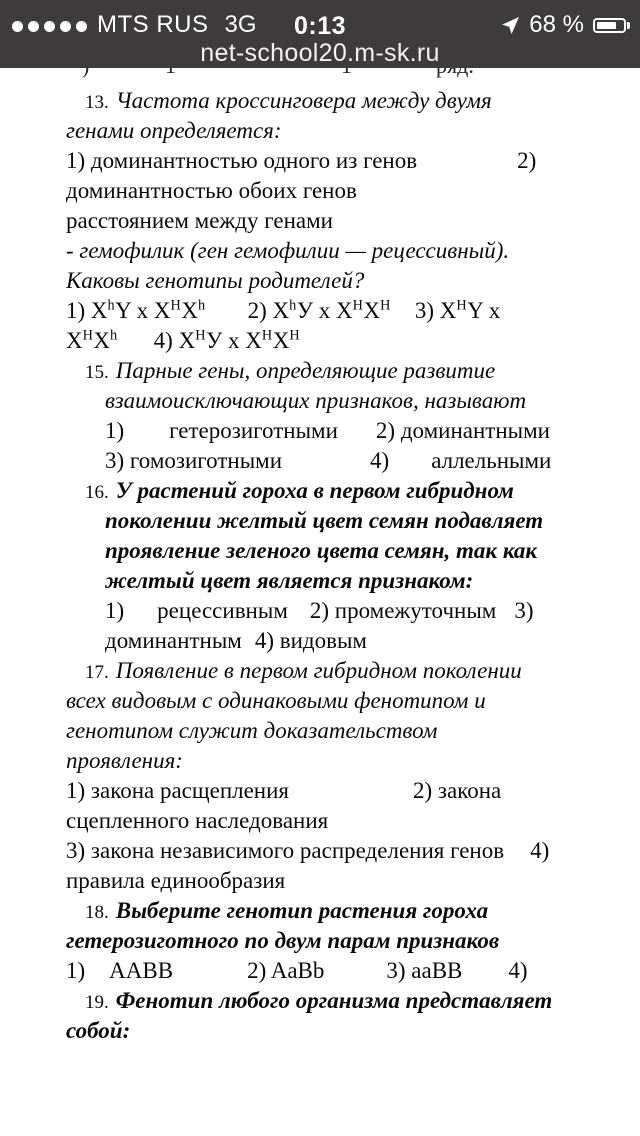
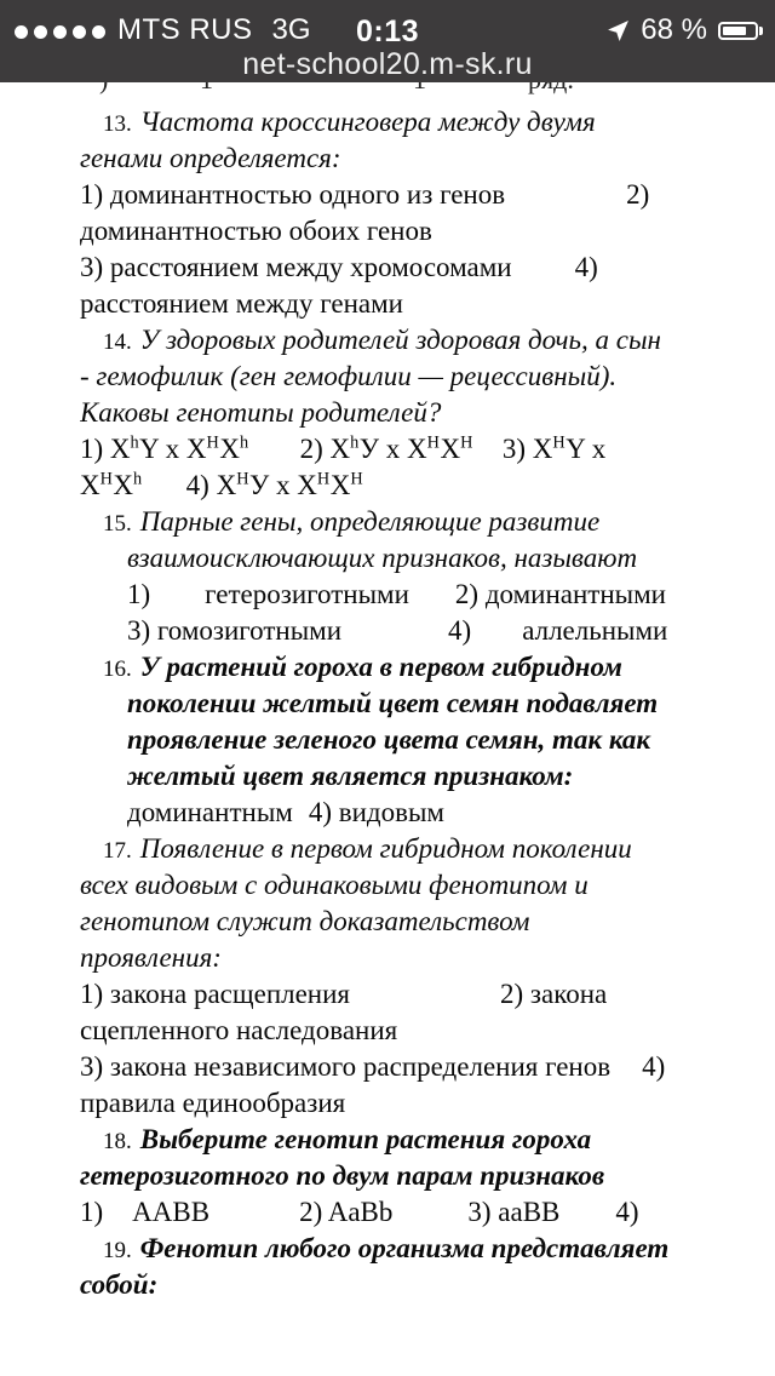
  MTS RUS
  3G
  0:13
  68 %
  net-school20.m-sk.ru
  13. Частота кроссинговера между двумя
  генами определяется:
  1) доминантностью одного из генов 2)
  доминантностью обоих генов
+ 3) расстоянием между хромосомами 4)
  расстоянием между генами
+ 14. У здоровых родителей здоровая дочь, а сын
  - гемофилик (ген гемофилии — рецессивный).
  Каковы генотипы родителей?
  1) XhY x XHXh 2) XhУ x XHXH 3) XHY x
  XHXh 4) XHУ x XHXH
  15. Парные гены, определяющие развитие
  взаимоисключающих признаков, называют
  1) гетерозиготными 2) доминантными
  3) гомозиготными 4) аллельными
  16. У растений гороха в первом гибридном
  поколении желтый цвет семян подавляет
  проявление зеленого цвета семян, так как
  желтый цвет является признаком:
- 1) рецессивным 2) промежуточным 3)
  доминантным 4) видовым
  17. Появление в первом гибридном поколении
  всех видовым с одинаковыми фенотипом и
  генотипом служит доказательством
  проявления:
  1) закона расщепления 2) закона
  сцепленного наследования
  3) закона независимого распределения генов 4)
  правила единообразия
  18. Выберите генотип растения гороха
  гетерозиготного по двум парам признаков
  1) AABB 2) AaBb 3) aaBB 4)
  19. Фенотип любого организма представляет
  собой:
